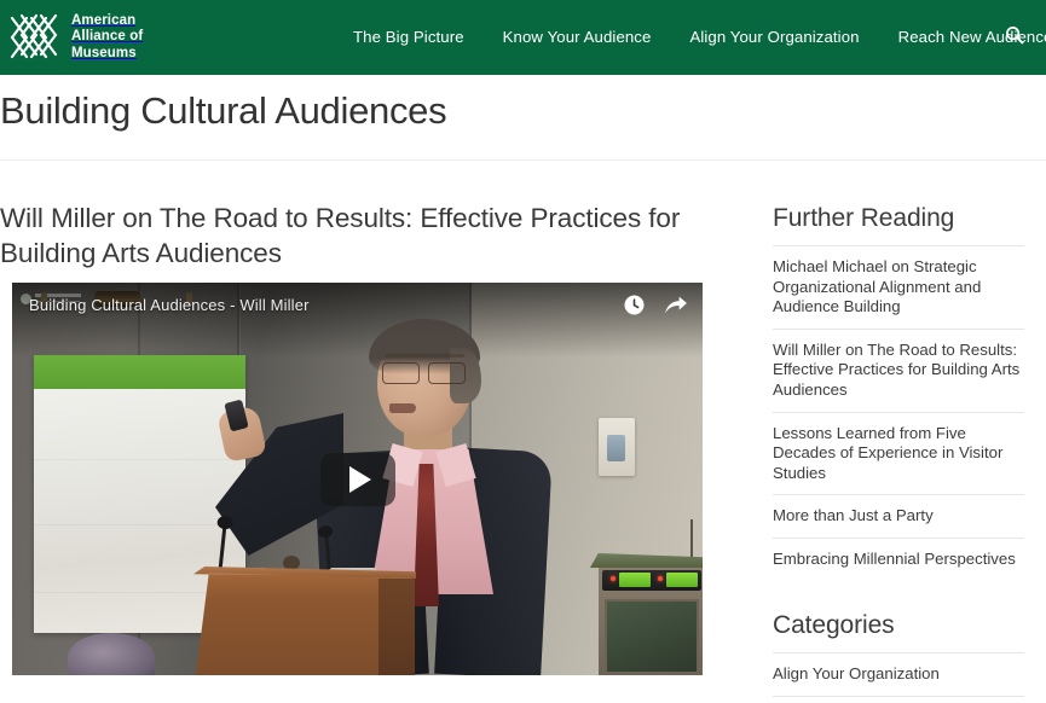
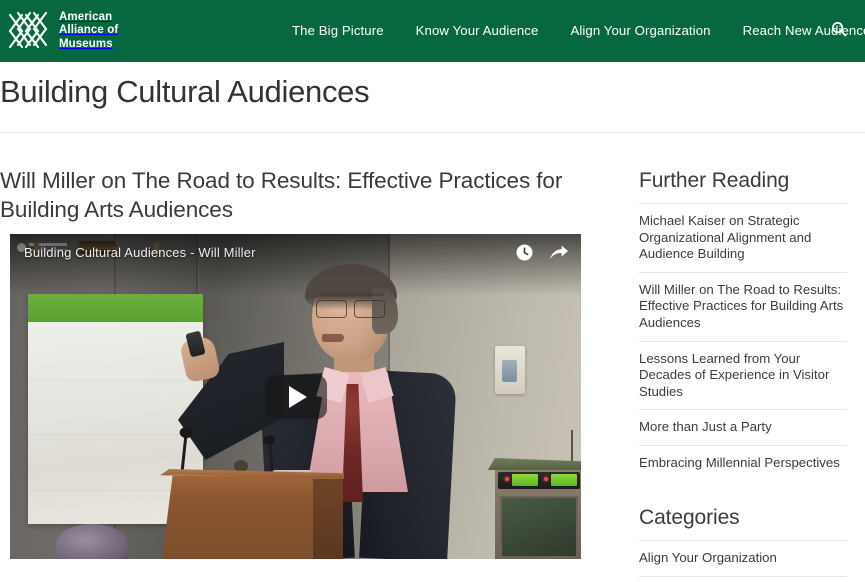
  American
  Alliance of
  Museums
  The Big Picture
  Know Your Audience
  Align Your Organization
  Reach New Auenc
  Building Cultural Audiences
  Will Miller on The Road to Results: Effective Practices for Building Arts Audiences
  Building Cultural Audiences - Will Miller
  Further Reading
- Michael Michael on Strategic Organizational Alignment and Audience Building
+ Michael Kaiser on Strategic Organizational Alignment and Audience Building
  Will Miller on The Road to Results: Effective Practices for Building Arts Audiences
- Lessons Learned from Five Decades of Experience in Visitor Studies
+ Lessons Learned from Your Decades of Experience in Visitor Studies
  More than Just a Party
  Embracing Millennial Perspectives
  Categories
  Align Your Organization
